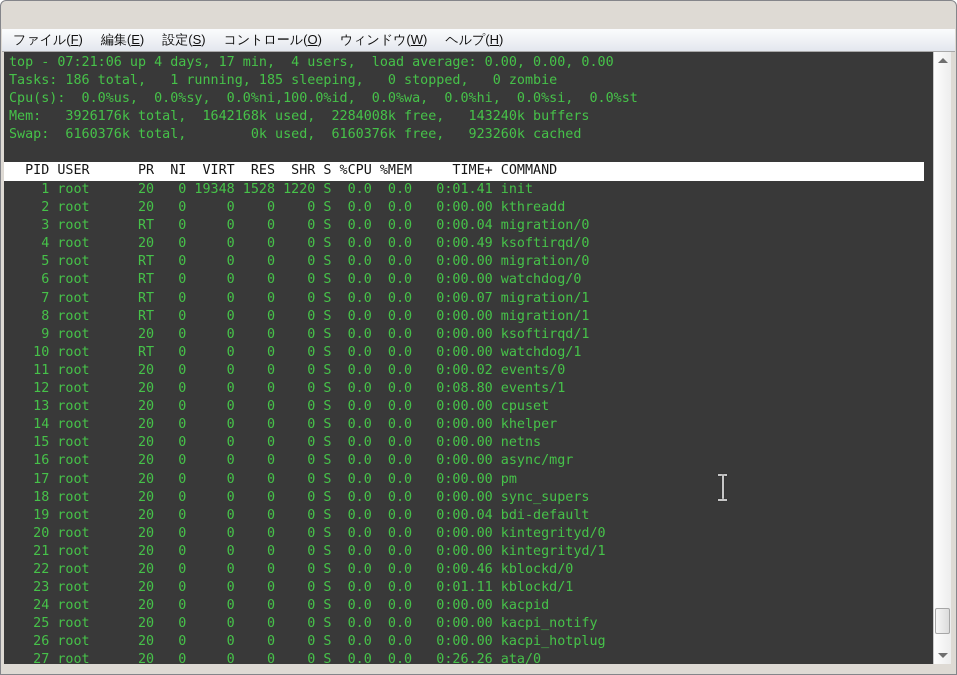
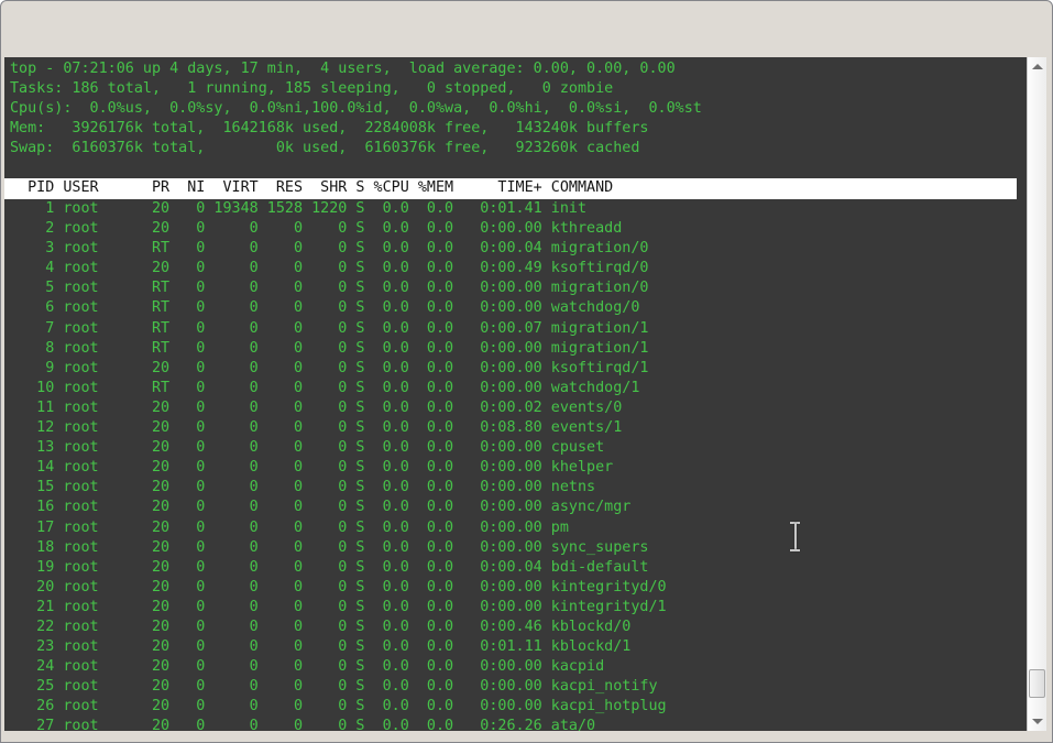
- ファイル(F)
- 編集(E)
- 設定(S)
- コントロール(O)
- ウィンドウ(W)
- ヘルプ(H)
  top - 07:21:06 up 4 days, 17 min, 4 users, load average: 0.00, 0.00, 0.00
  Tasks: 186 total, 1 running, 185 sleeping, 0 stopped, 0 zombie
  Cpu(s): 0.0%us, 0.0%sy, 0.0%ni,100.0%id, 0.0%wa, 0.0%hi, 0.0%si, 0.0%st
  Mem: 3926176k total, 1642168k used, 2284008k free, 143240k buffers
  Swap: 6160376k total, 0k used, 6160376k free, 923260k cached
  PID USER PR NI VIRT RES SHR S %CPU %MEM TIME+ COMMAND
  1 root 20 0 19348 1528 1220 S 0.0 0.0 0:01.41 init
  2 root 20 0 0 0 0 S 0.0 0.0 0:00.00 kthreadd
  3 root RT 0 0 0 0 S 0.0 0.0 0:00.04 migration/0
  4 root 20 0 0 0 0 S 0.0 0.0 0:00.49 ksoftirqd/0
  5 root RT 0 0 0 0 S 0.0 0.0 0:00.00 migration/0
  6 root RT 0 0 0 0 S 0.0 0.0 0:00.00 watchdog/0
  7 root RT 0 0 0 0 S 0.0 0.0 0:00.07 migration/1
  8 root RT 0 0 0 0 S 0.0 0.0 0:00.00 migration/1
  9 root 20 0 0 0 0 S 0.0 0.0 0:00.00 ksoftirqd/1
  10 root RT 0 0 0 0 S 0.0 0.0 0:00.00 watchdog/1
  11 root 20 0 0 0 0 S 0.0 0.0 0:00.02 events/0
  12 root 20 0 0 0 0 S 0.0 0.0 0:08.80 events/1
  13 root 20 0 0 0 0 S 0.0 0.0 0:00.00 cpuset
  14 root 20 0 0 0 0 S 0.0 0.0 0:00.00 khelper
  15 root 20 0 0 0 0 S 0.0 0.0 0:00.00 netns
  16 root 20 0 0 0 0 S 0.0 0.0 0:00.00 async/mgr
  17 root 20 0 0 0 0 S 0.0 0.0 0:00.00 pm
  18 root 20 0 0 0 0 S 0.0 0.0 0:00.00 sync_supers
  19 root 20 0 0 0 0 S 0.0 0.0 0:00.04 bdi-default
  20 root 20 0 0 0 0 S 0.0 0.0 0:00.00 kintegrityd/0
  21 root 20 0 0 0 0 S 0.0 0.0 0:00.00 kintegrityd/1
  22 root 20 0 0 0 0 S 0.0 0.0 0:00.46 kblockd/0
  23 root 20 0 0 0 0 S 0.0 0.0 0:01.11 kblockd/1
  24 root 20 0 0 0 0 S 0.0 0.0 0:00.00 kacpid
  25 root 20 0 0 0 0 S 0.0 0.0 0:00.00 kacpi_notify
  26 root 20 0 0 0 0 S 0.0 0.0 0:00.00 kacpi_hotplug
  27 root 20 0 0 0 0 S 0.0 0.0 0:26.26 ata/0
